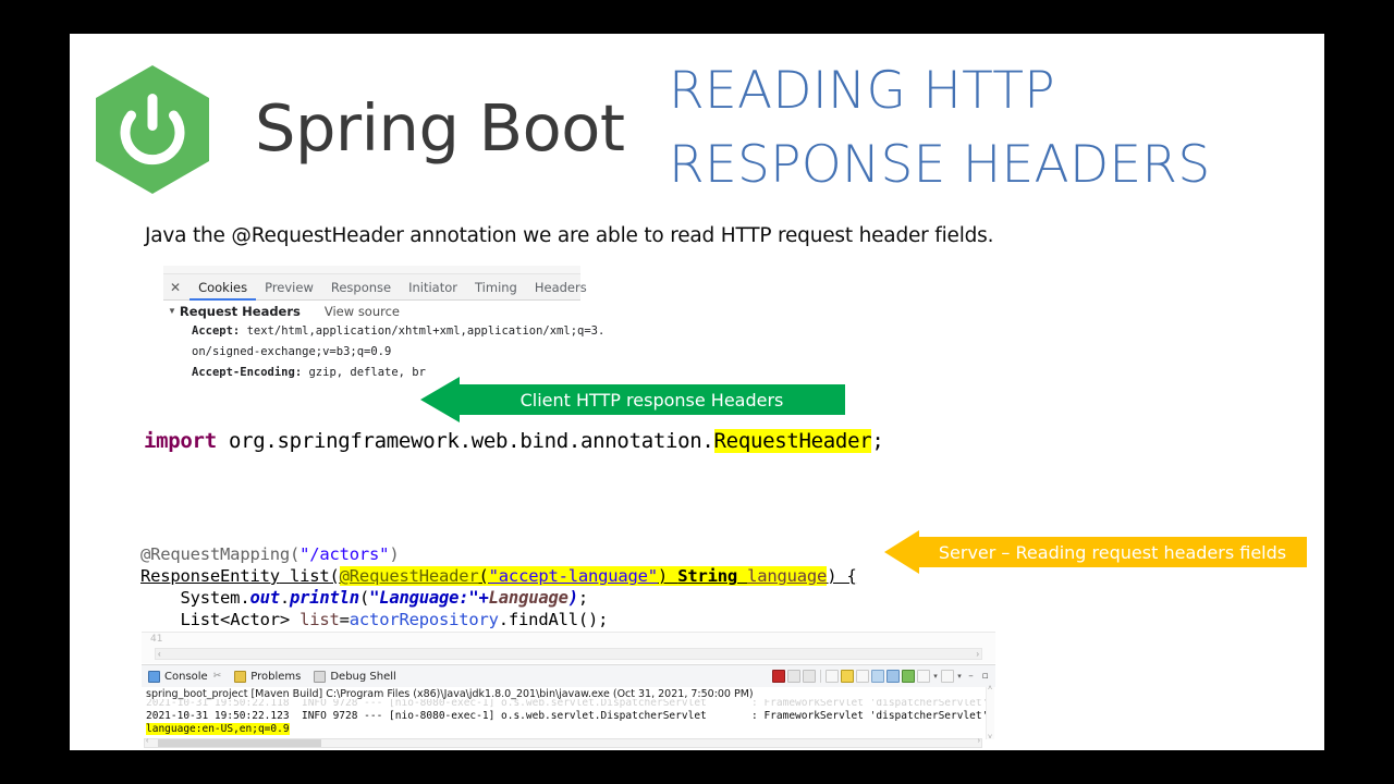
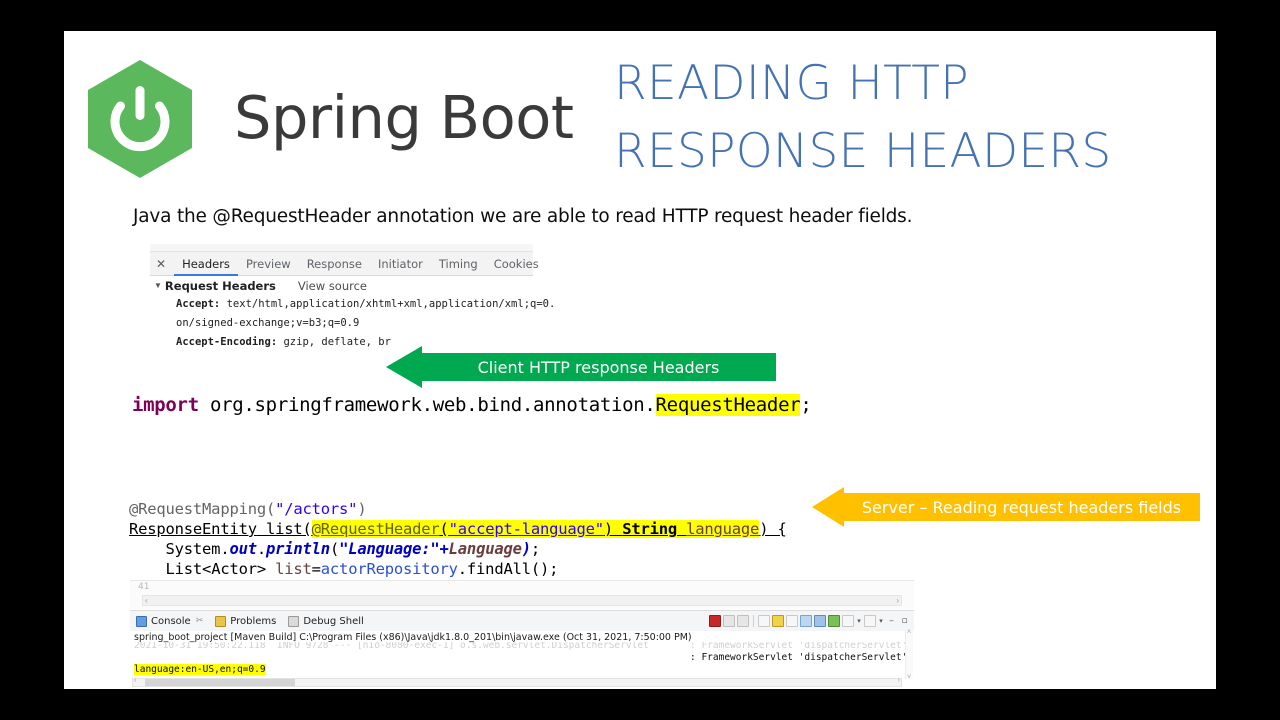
  Spring Boot
  READING HTTP
  RESPONSE HEADERS
  Java the @RequestHeader annotation we are able to read HTTP request header fields.
  ✕
- Cookies
+ Headers
  Preview
  Response
  Initiator
  Timing
- Headers
+ Cookies
  ▼
  Request Headers
  View source
- Accept: text/html,application/xhtml+xml,application/xml;q=3.
+ Accept: text/html,application/xhtml+xml,application/xml;q=0.
  on/signed-exchange;v=b3;q=0.9
  Accept-Encoding: gzip, deflate, br
  Client HTTP response Headers
  import org.springframework.web.bind.annotation.RequestHeader;
  @RequestMapping("/actors")
  ResponseEntity list(@RequestHeader("accept-language") String language) {
  System.out.println("Language:"+Language);
  List<Actor> list=actorRepository.findAll();
  Server – Reading request headers fields
  41
  ‹
  ›
  Console
  ✂
  Problems
  Debug Shell
  –
  ▫
  spring_boot_project [Maven Build] C:\Program Files (x86)\Java\jdk1.8.0_201\bin\javaw.exe (Oct 31, 2021, 7:50:00 PM)
  2021-10-31 19:50:22.118 INFO 9728 --- [nio-8080-exec-1] o.s.web.servlet.DispatcherServlet
  : FrameworkServlet 'dispatcherServlet
- 2021-10-31 19:50:22.123 INFO 9728 --- [nio-8080-exec-1] o.s.web.servlet.DispatcherServlet
  : FrameworkServlet 'dispatcherServlet
  language:en-US,en;q=0.9
